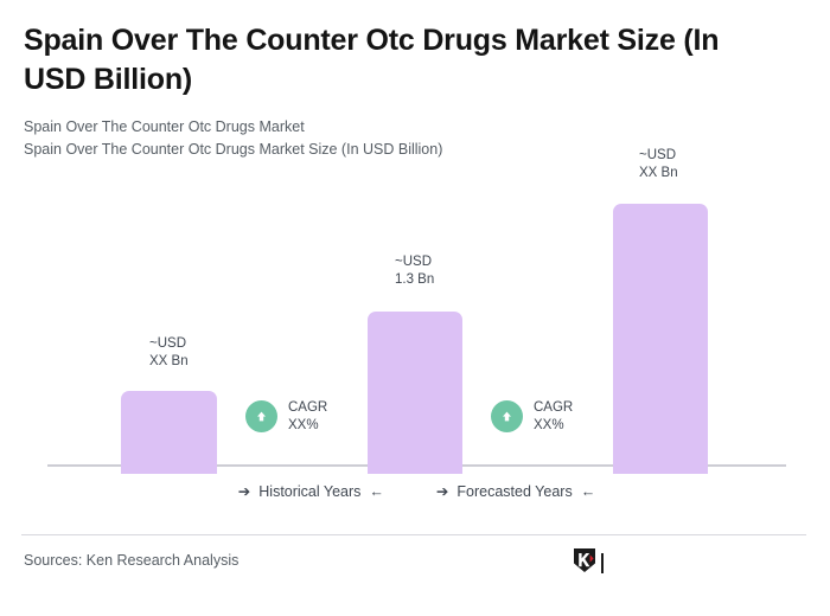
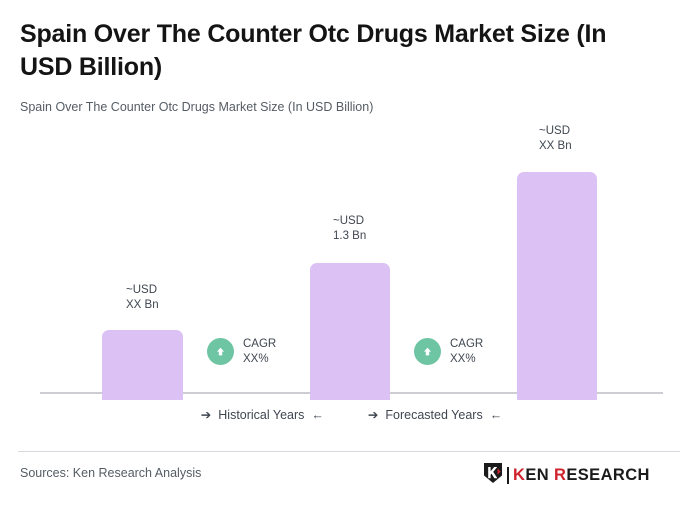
  Spain Over The Counter Otc Drugs Market Size (In USD Billion)
- Spain Over The Counter Otc Drugs Market
  Spain Over The Counter Otc Drugs Market Size (In USD Billion)
  ~USD
  XX Bn
  ~USD
  1.3 Bn
  ~USD
  XX Bn
  CAGR
  XX%
  CAGR
  XX%
  ➔
  Historical Years
  ←
  ➔
  Forecasted Years
  ←
  Sources: Ken Research Analysis
+ KEN RESEARCH
